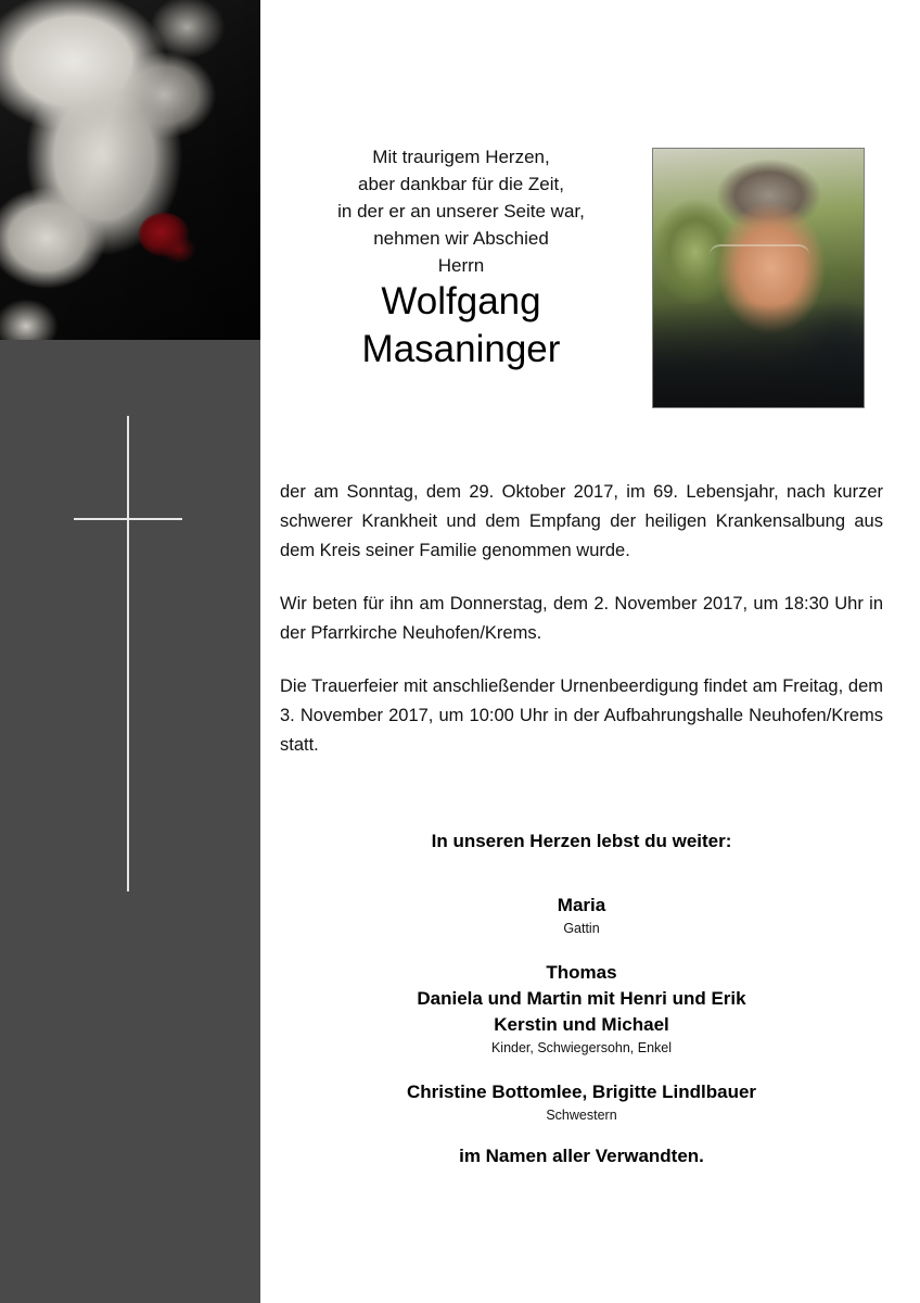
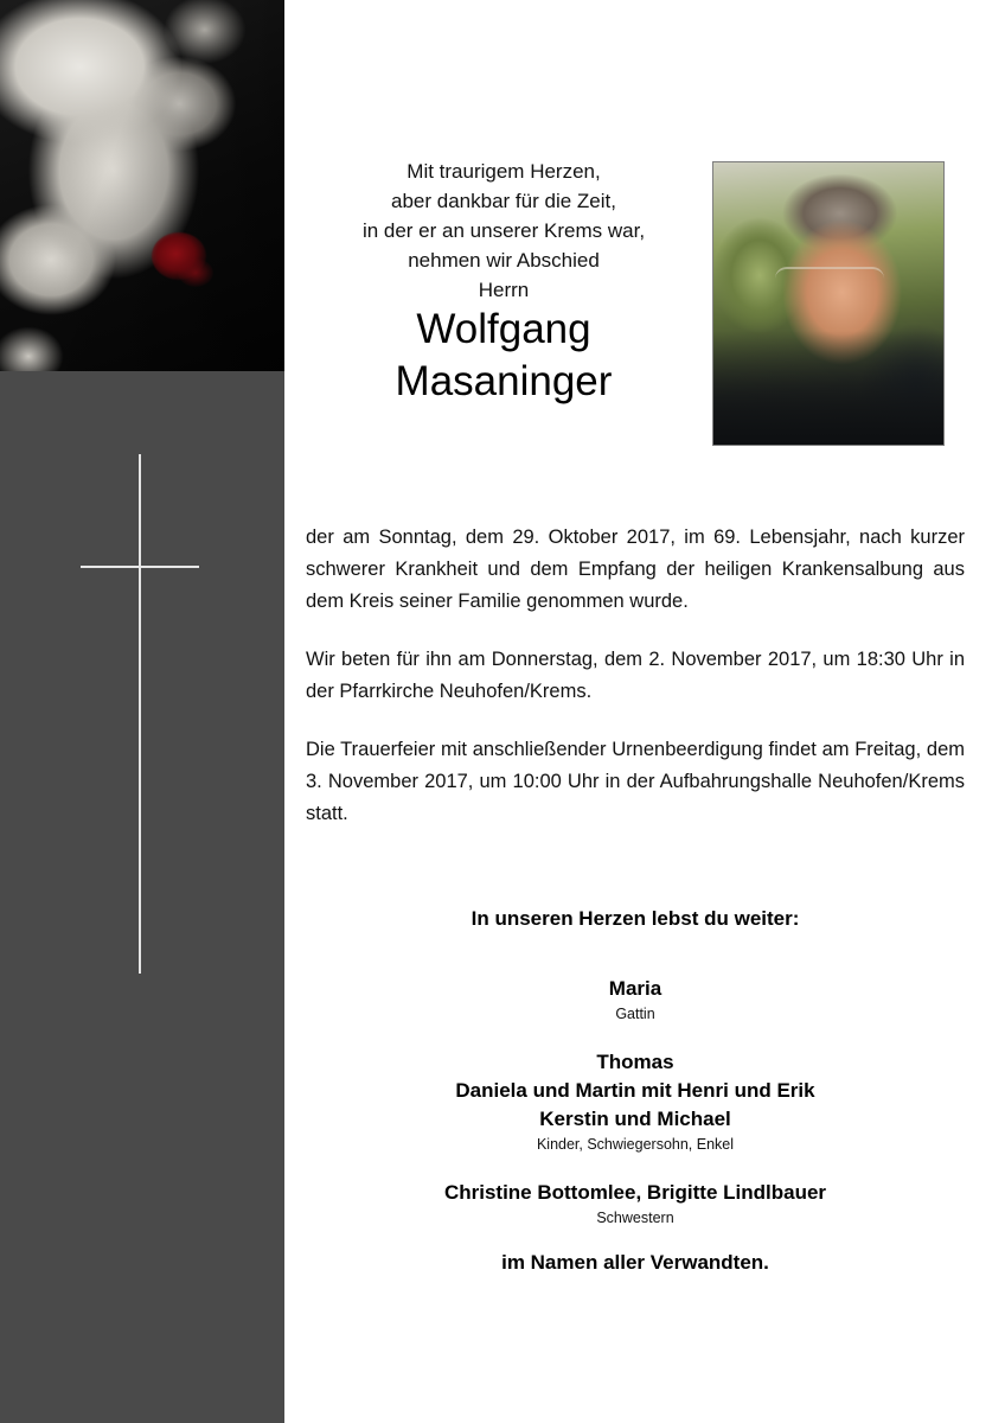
  Mit traurigem Herzen,
  aber dankbar für die Zeit,
- in der er an unserer Seite war,
+ in der er an unserer Krems war,
  nehmen wir Abschied
  Herrn
  Wolfgang
  Masaninger
  der am Sonntag, dem 29. Oktober 2017, im 69. Lebensjahr, nach kurzer schwerer Krankheit und dem Empfang der heiligen Krankensalbung aus dem Kreis seiner Familie genommen wurde.
  Wir beten für ihn am Donnerstag, dem 2. November 2017, um 18:30 Uhr in der Pfarrkirche Neuhofen/Krems.
  Die Trauerfeier mit anschließender Urnenbeerdigung findet am Freitag, dem 3. November 2017, um 10:00 Uhr in der Aufbahrungshalle Neuhofen/Krems statt.
  In unseren Herzen lebst du weiter:
  Maria
  Gattin
  Thomas
  Daniela und Martin mit Henri und Erik
  Kerstin und Michael
  Kinder, Schwiegersohn, Enkel
  Christine Bottomlee, Brigitte Lindlbauer
  Schwestern
  im Namen aller Verwandten.
